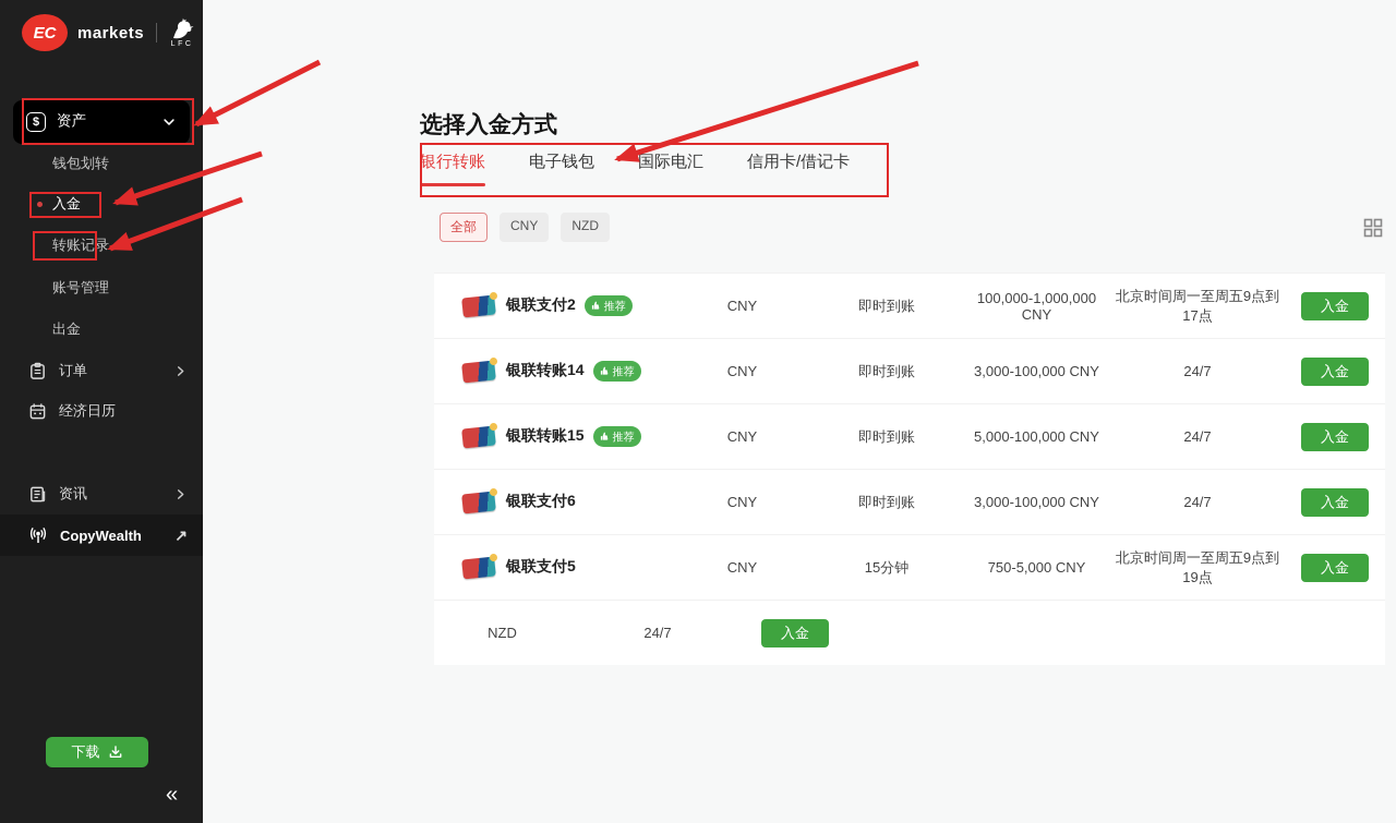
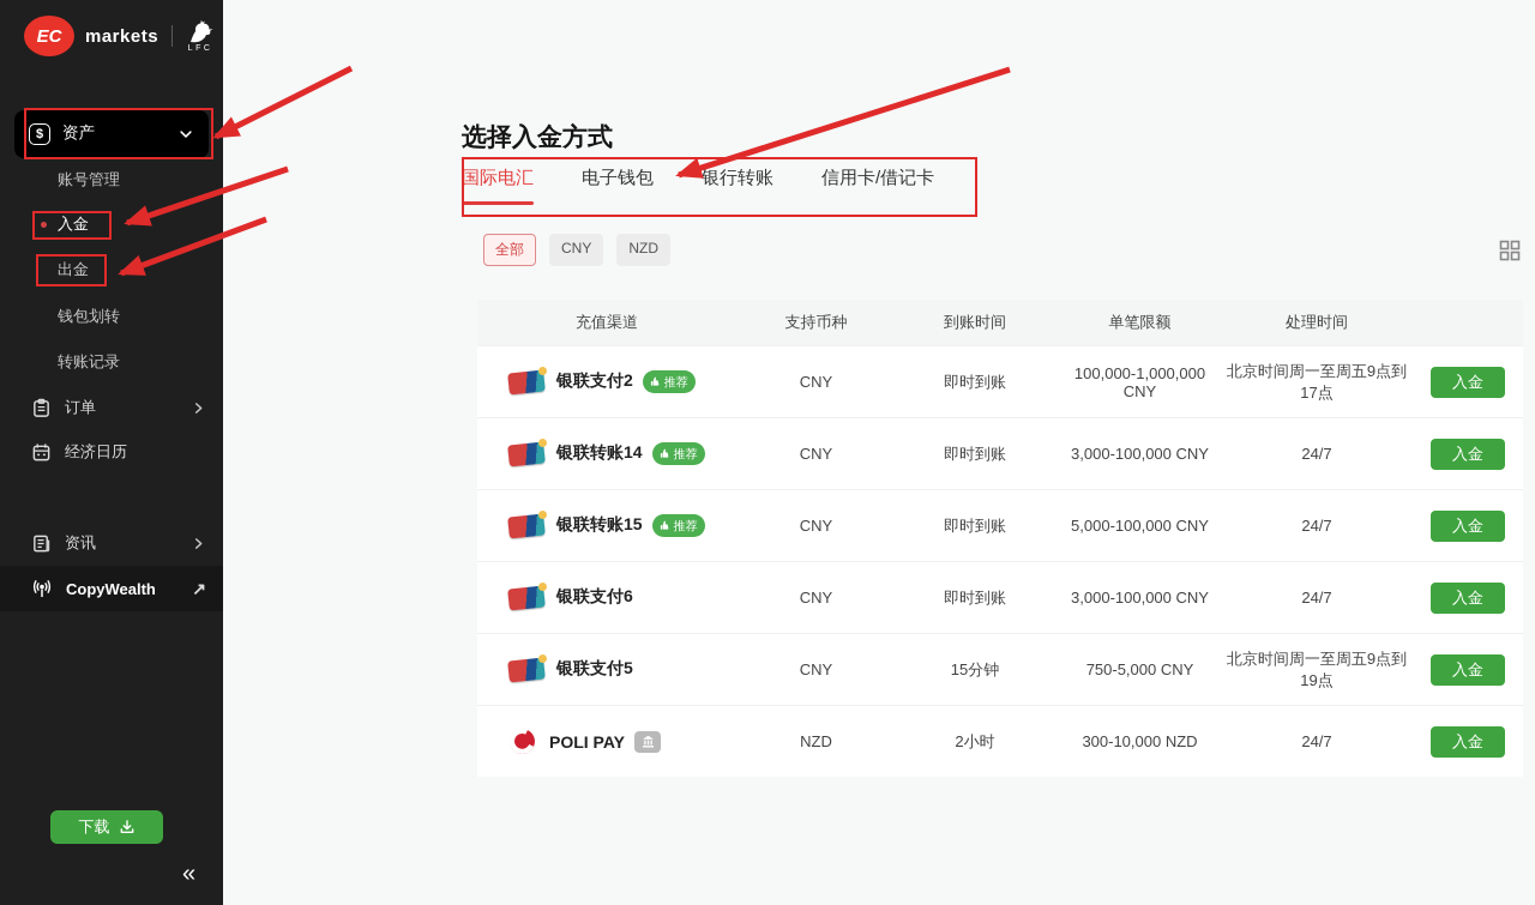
  EC
  markets
  $
  资产
- 钱包划转
+ 账号管理
  入金
- 转账记录
+ 出金
- 账号管理
+ 钱包划转
- 出金
+ 转账记录
  订单
  经济日历
  资讯
  CopyWealth
  ↗
  下载
  «
  选择入金方式
- 银行转账
+ 国际电汇
  电子钱包
- 国际电汇
+ 银行转账
  信用卡/借记卡
  全部
  CNY
  NZD
+ 充值渠道
+ 支持币种
+ 到账时间
+ 单笔限额
+ 处理时间
  银联支付2
  推荐
  CNY
  即时到账
  100,000-1,000,000 CNY
  北京时间周一至周五9点到17点
  入金
  银联转账14
  推荐
  CNY
  即时到账
  3,000-100,000 CNY
  24/7
  入金
  银联转账15
  推荐
  CNY
  即时到账
  5,000-100,000 CNY
  24/7
  入金
  银联支付6
  CNY
  即时到账
  3,000-100,000 CNY
  24/7
  入金
  银联支付5
  CNY
  15分钟
  750-5,000 CNY
  北京时间周一至周五9点到19点
  入金
+ POLI PAY
  NZD
+ 2小时
+ 300-10,000 NZD
  24/7
  入金
